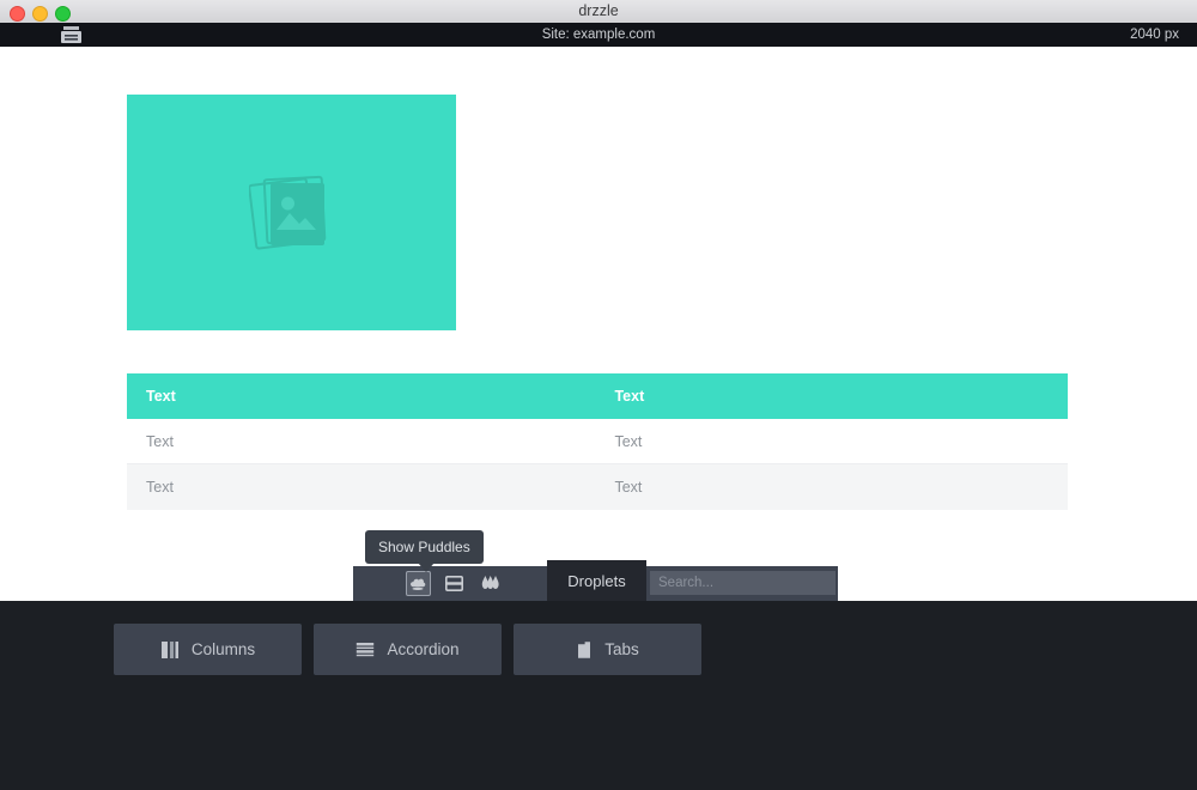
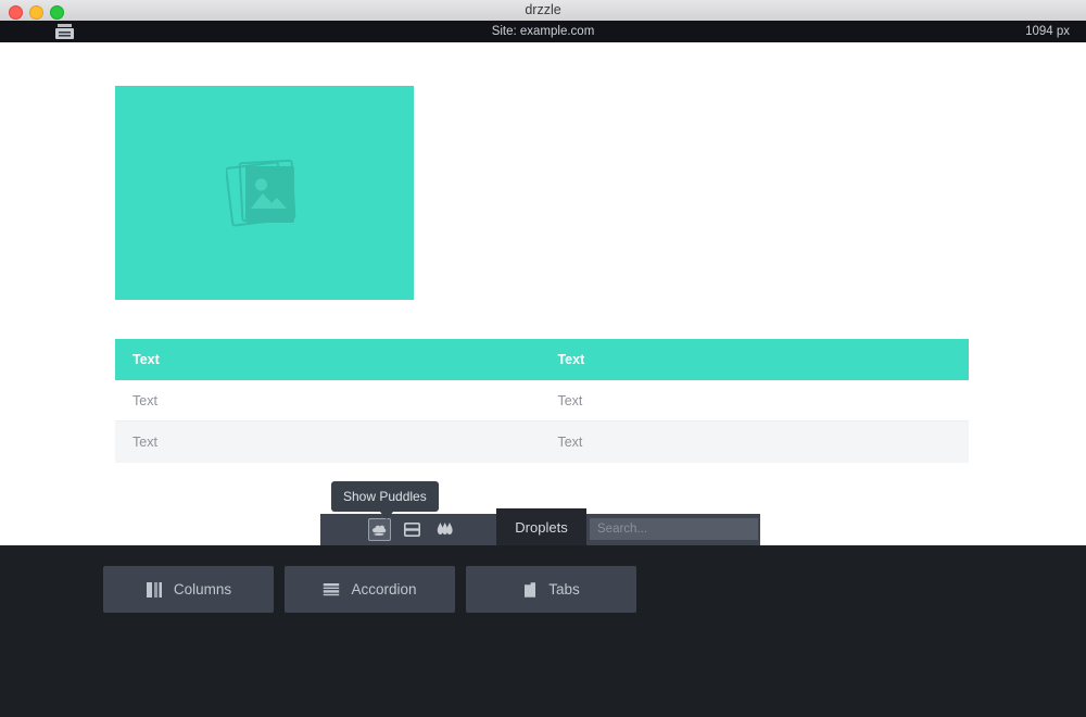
  drzzle
  Site: example.com
- 2040 px
+ 1094 px
  Text
  Text
  Text
  Text
  Text
  Text
  Show Puddles
  Droplets
  Search...
  Columns
  Accordion
  Tabs
